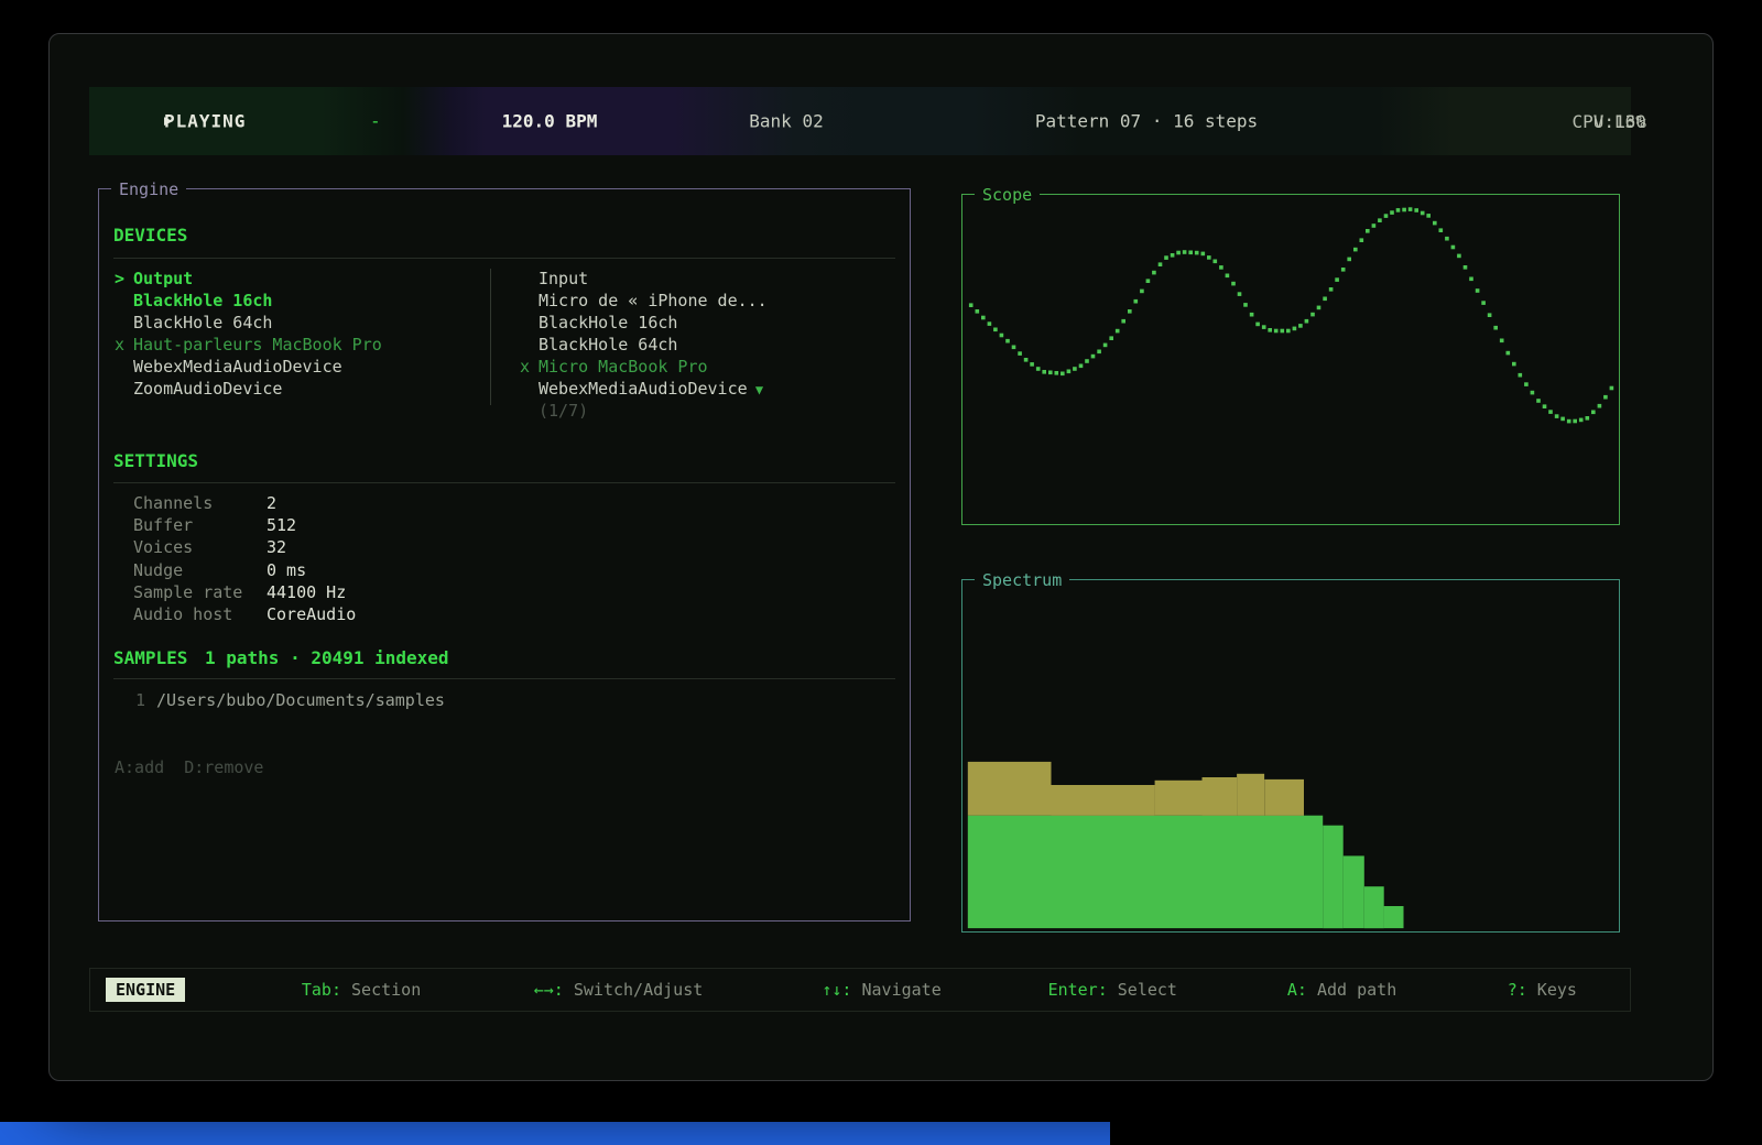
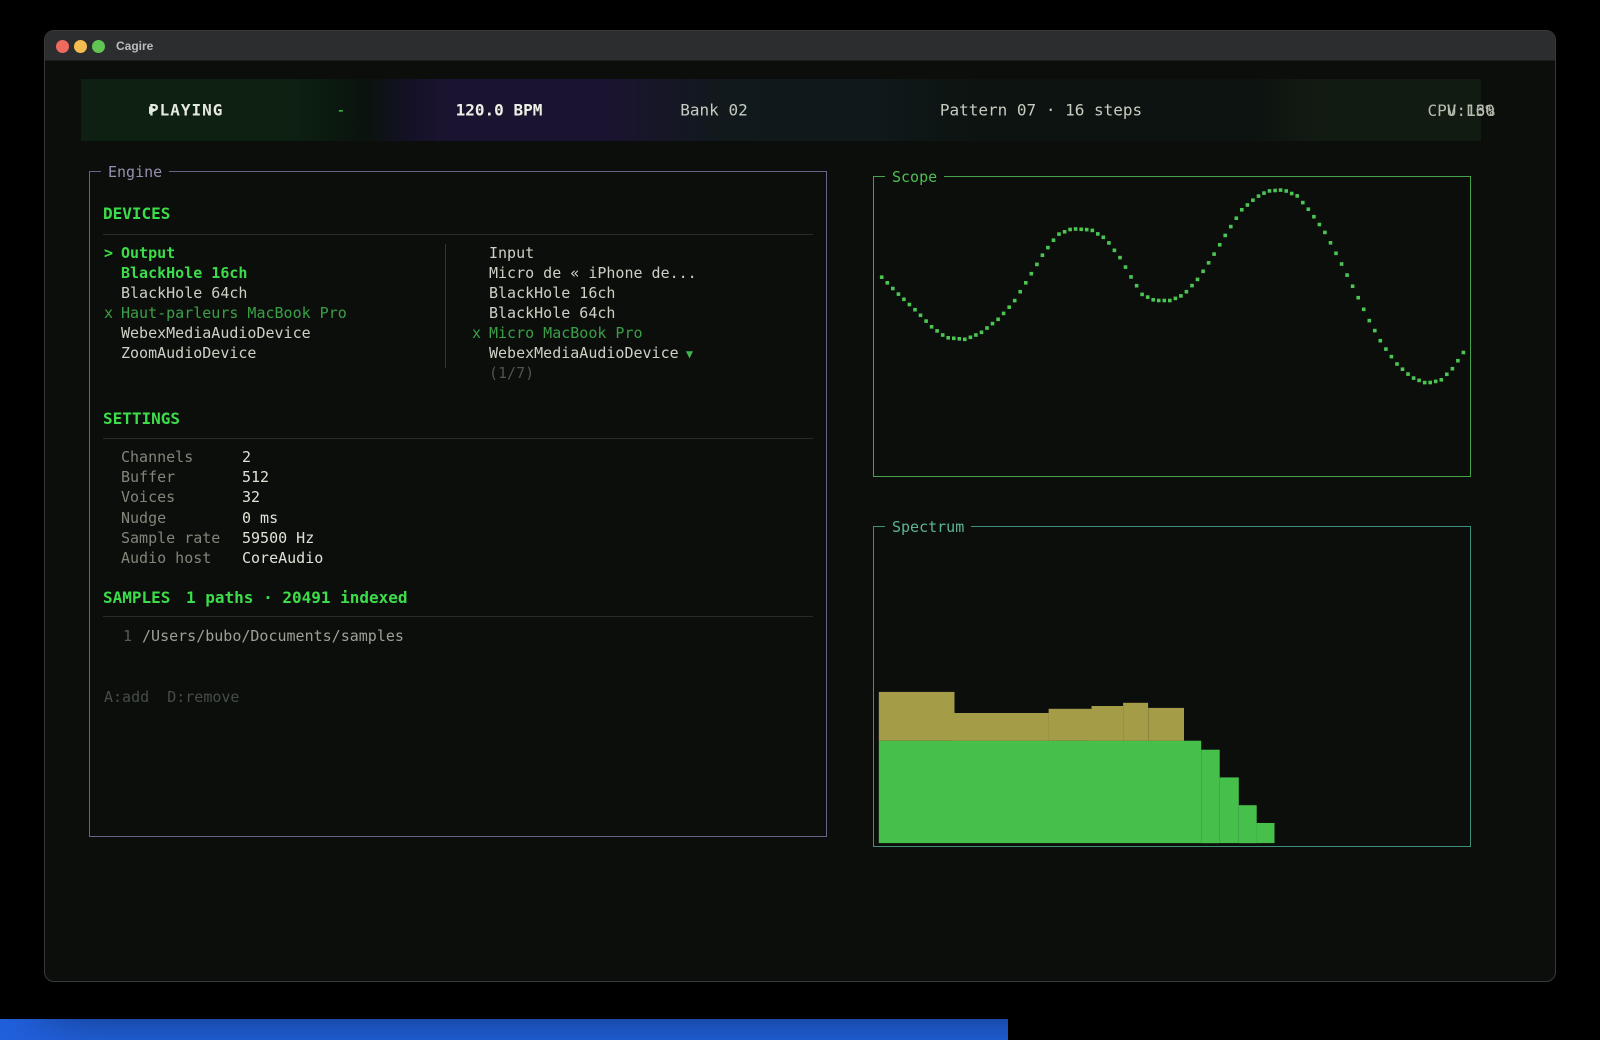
+ Cagire
  ▶
  PLAYING
  -
  120.0 BPM
  Bank 02
  Pattern 07 · 16 steps
  CPU 13%
  V:16
  L:0
  Engine
  DEVICES
  > Output
  BlackHole 16ch
  BlackHole 64ch
  x Haut-parleurs MacBook Pro
  WebexMediaAudioDevice
  ZoomAudioDevice
  Input
  Micro de « iPhone de...
  BlackHole 16ch
  BlackHole 64ch
  x Micro MacBook Pro
  WebexMediaAudioDevice ▼
  (1/7)
  SETTINGS
  Channels 2
  Buffer 512
  Voices 32
  Nudge 0 ms
- Sample rate 44100 Hz
+ Sample rate 59500 Hz
  Audio host CoreAudio
  SAMPLES
  1 paths · 20491 indexed
  1 /Users/bubo/Documents/samples
  A:add D:remove
  Scope
  Spectrum
- ENGINE
- Tab: Section
- ←→: Switch/Adjust
- ↑↓: Navigate
- Enter: Select
- A: Add path
- ?: Keys
